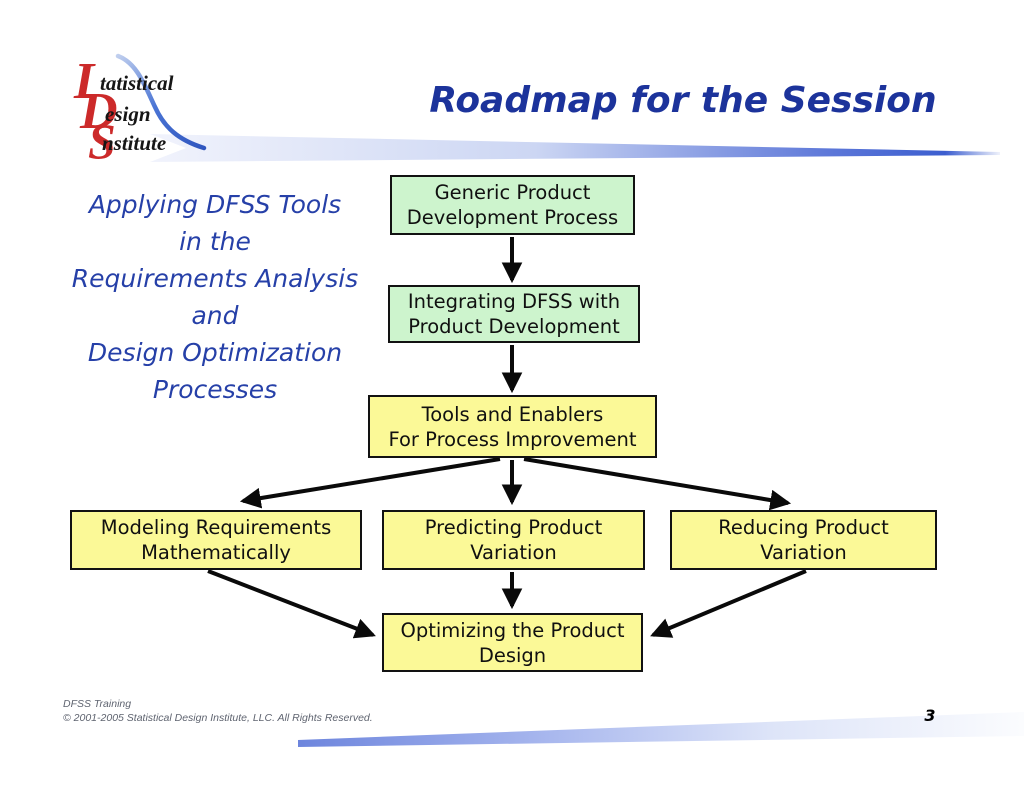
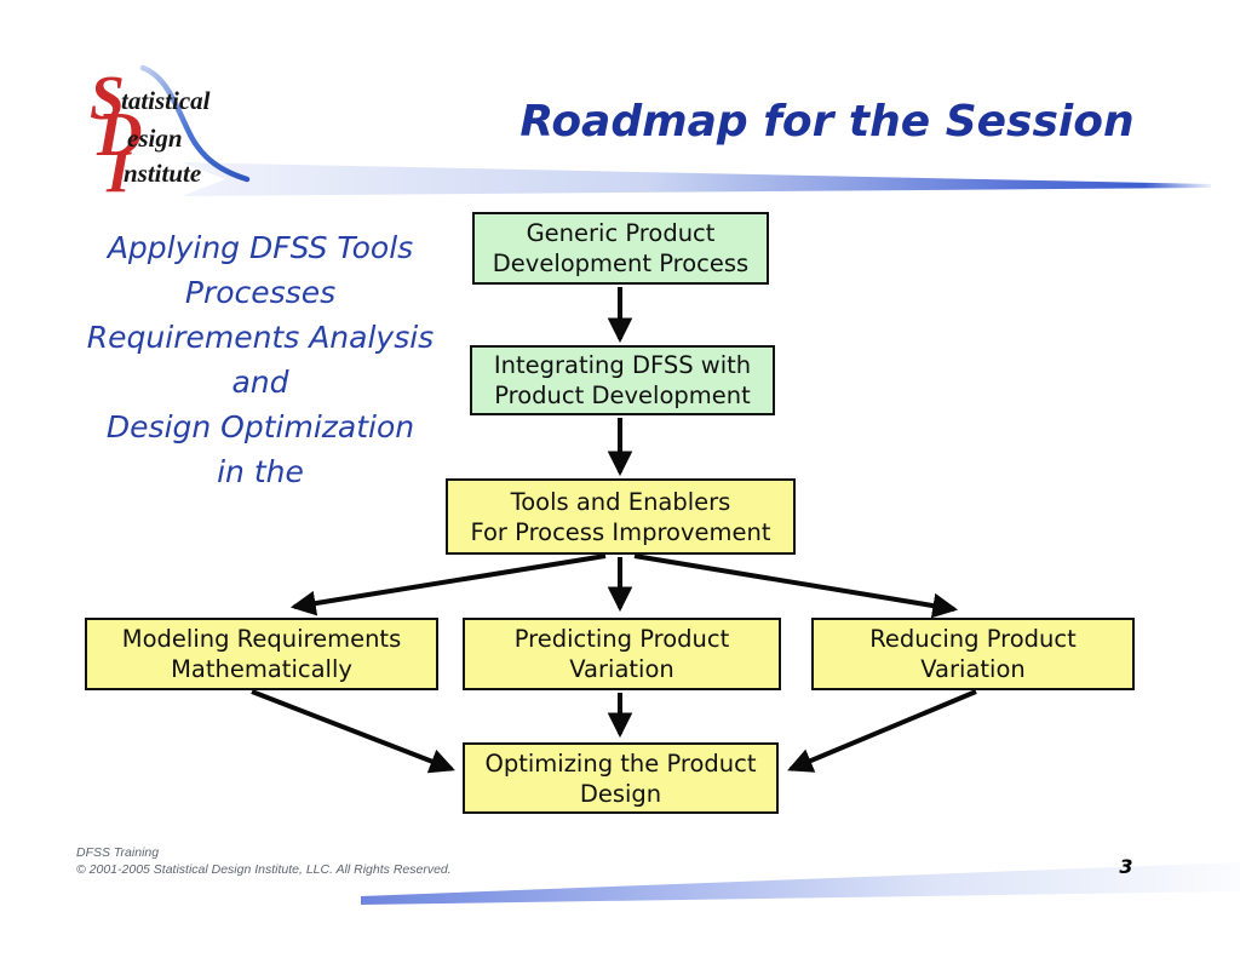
- I
+ S
  tatistical
  D
  esign
- S
+ I
  nstitute
  Roadmap for the Session
  Applying DFSS Tools
- in the
+ Processes
  Requirements Analysis
  and
  Design Optimization
- Processes
+ in the
  Generic Product
  Development Process
  Integrating DFSS with
  Product Development
  Tools and Enablers
  For Process Improvement
  Modeling Requirements
  Mathematically
  Predicting Product
  Variation
  Reducing Product
  Variation
  Optimizing the Product
  Design
  DFSS Training
  © 2001-2005 Statistical Design Institute, LLC. All Rights Reserved.
  3
